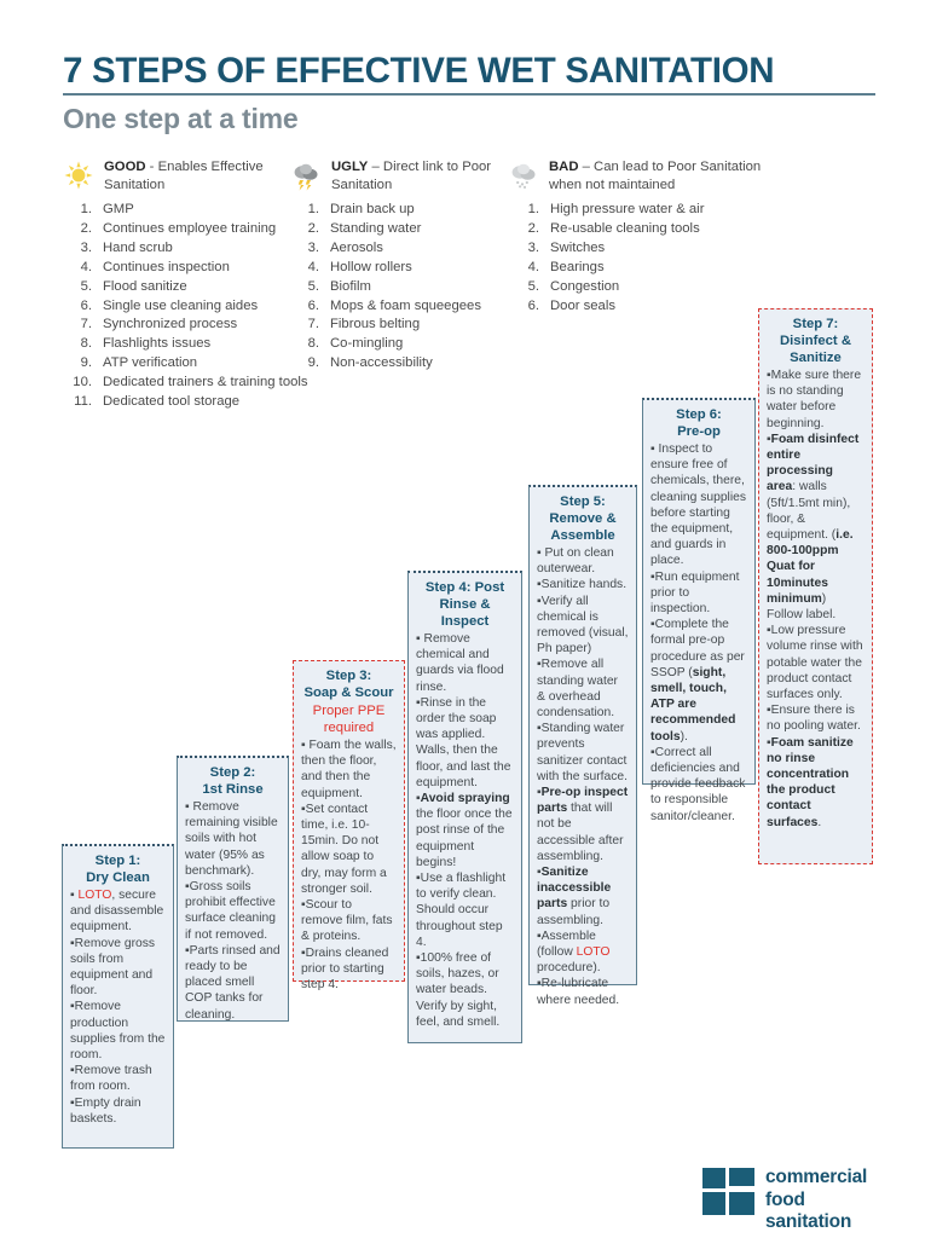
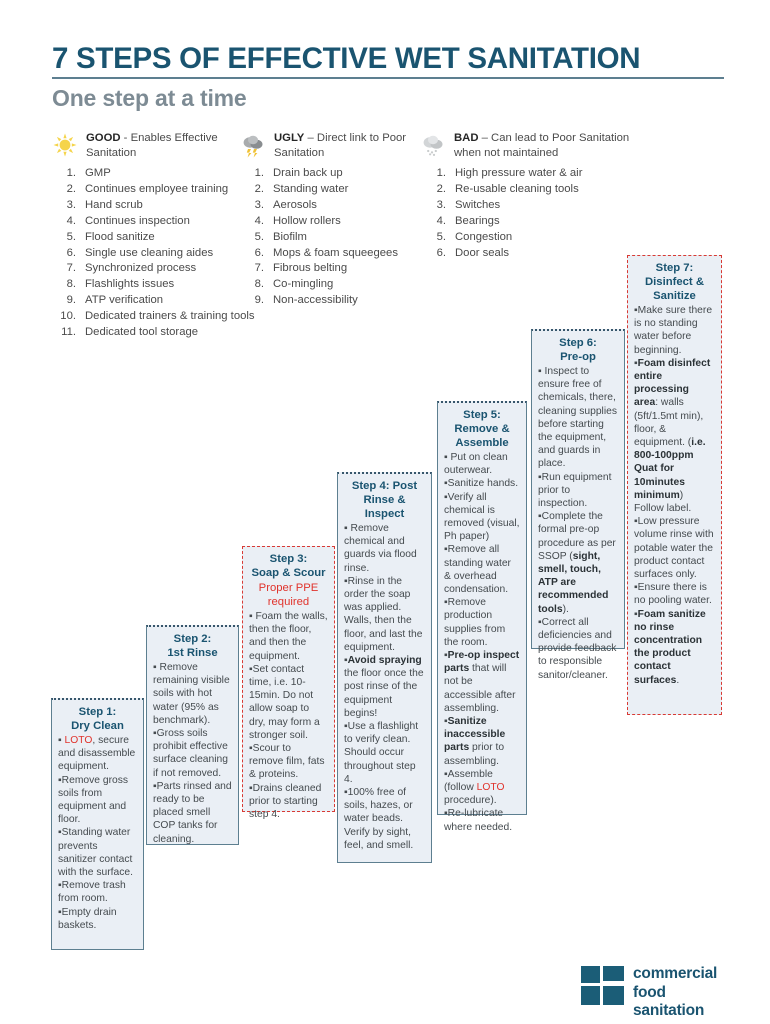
  7 STEPS OF EFFECTIVE WET SANITATION
  One step at a time
  GOOD - Enables Effective Sanitation
  UGLY – Direct link to Poor Sanitation
  BAD – Can lead to Poor Sanitation when not maintained
  1.
  GMP
  2.
  Continues employee training
  3.
  Hand scrub
  4.
  Continues inspection
  5.
  Flood sanitize
  6.
  Single use cleaning aides
  7.
  Synchronized process
  8.
  Flashlights issues
  9.
  ATP verification
  10.
  Dedicated trainers & training tools
  11.
  Dedicated tool storage
  1.
  Drain back up
  2.
  Standing water
  3.
  Aerosols
  4.
  Hollow rollers
  5.
  Biofilm
  6.
  Mops & foam squeegees
  7.
  Fibrous belting
  8.
  Co-mingling
  9.
  Non-accessibility
  1.
  High pressure water & air
  2.
  Re-usable cleaning tools
  3.
  Switches
  4.
  Bearings
  5.
  Congestion
  6.
  Door seals
  Step 1:
  Dry Clean
  ▪ LOTO, secure and disassemble equipment.
  ▪Remove gross soils from equipment and floor.
- ▪Remove production supplies from the room.
+ ▪Standing water prevents sanitizer contact with the surface.
  ▪Remove trash from room.
  ▪Empty drain baskets.
  Step 2:
  1st Rinse
  ▪ Remove remaining visible soils with hot water (95% as benchmark).
  ▪Gross soils prohibit effective surface cleaning if not removed.
  ▪Parts rinsed and ready to be placed smell COP tanks for cleaning.
  Step 3:
  Soap & Scour
  Proper PPE required
  ▪ Foam the walls, then the floor, and then the equipment.
  ▪Set contact time, i.e. 10-15min. Do not allow soap to dry, may form a stronger soil.
  ▪Scour to remove film, fats & proteins.
  ▪Drains cleaned prior to starting step 4.
  Step 4: Post
  Rinse & Inspect
  ▪ Remove chemical and guards via flood rinse.
  ▪Rinse in the order the soap was applied. Walls, then the floor, and last the equipment.
  ▪Avoid spraying the floor once the post rinse of the equipment begins!
  ▪Use a flashlight to verify clean. Should occur throughout step 4.
  ▪100% free of soils, hazes, or water beads. Verify by sight, feel, and smell.
  Step 5:
  Remove & Assemble
  ▪ Put on clean outerwear.
  ▪Sanitize hands.
  ▪Verify all chemical is removed (visual, Ph paper)
  ▪Remove all standing water & overhead condensation.
- ▪Standing water prevents sanitizer contact with the surface.
+ ▪Remove production supplies from the room.
  ▪Pre-op inspect parts that will not be accessible after assembling.
  ▪Sanitize inaccessible parts prior to assembling.
  ▪Assemble (follow LOTO procedure).
  ▪Re-lubricate where needed.
  Step 6:
  Pre-op
  ▪ Inspect to ensure free of chemicals, there, cleaning supplies before starting the equipment, and guards in place.
  ▪Run equipment prior to inspection.
  ▪Complete the formal pre-op procedure as per SSOP (sight, smell, touch, ATP are recommended tools).
  ▪Correct all deficiencies and provide feedback to responsible sanitor/cleaner.
  Step 7:
  Disinfect & Sanitize
  ▪Make sure there is no standing water before beginning.
  ▪Foam disinfect entire processing area: walls (5ft/1.5mt min), floor, & equipment. (i.e. 800-100ppm Quat for 10minutes minimum) Follow label.
  ▪Low pressure volume rinse with potable water the product contact surfaces only.
  ▪Ensure there is no pooling water.
  ▪Foam sanitize no rinse concentration the product contact surfaces.
  commercial
  food sanitation
